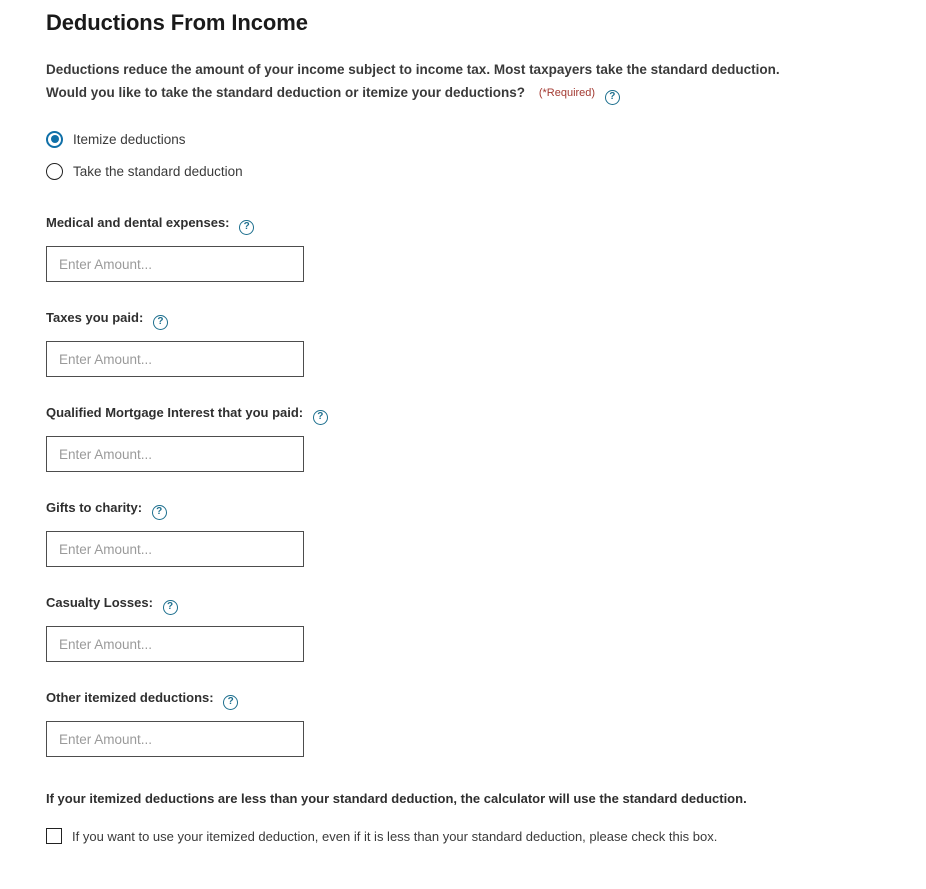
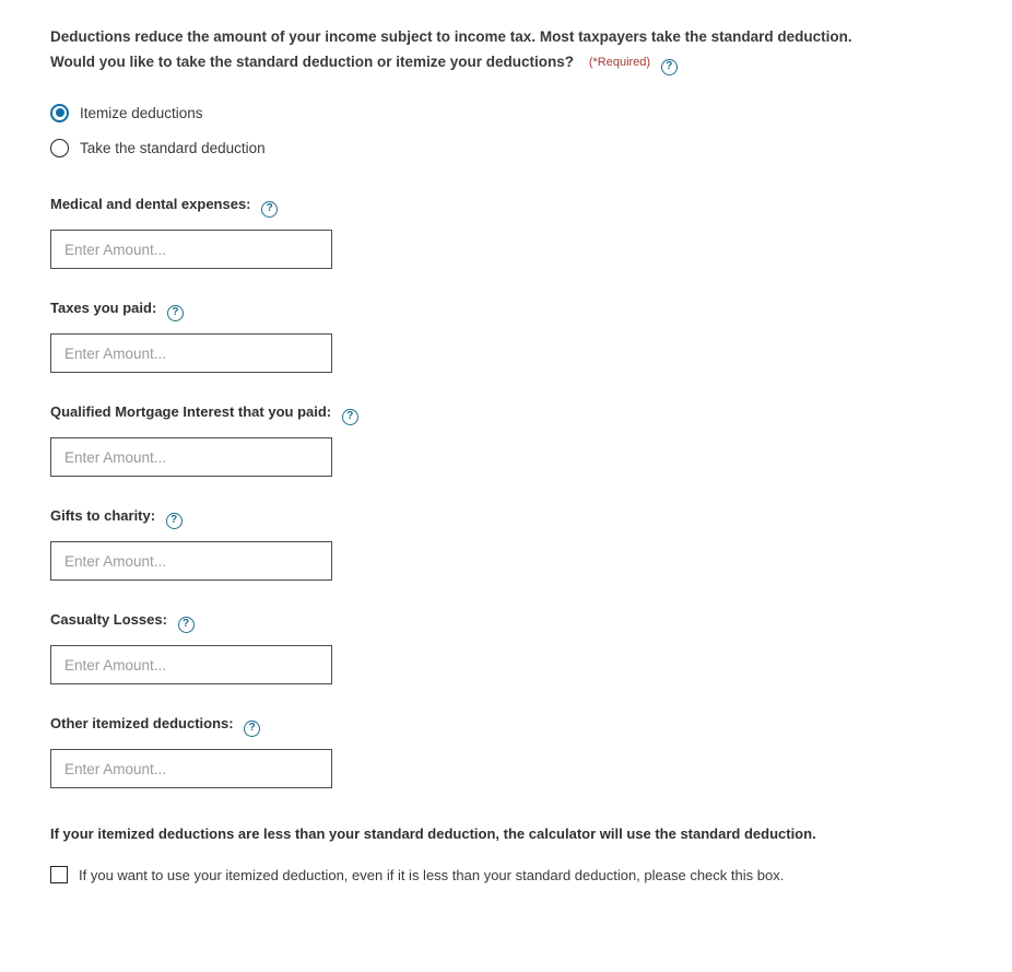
- Deductions From Income
  Deductions reduce the amount of your income subject to income tax. Most taxpayers take the standard deduction.
  Would you like to take the standard deduction or itemize your deductions? (*Required) ?
  Itemize deductions
  Take the standard deduction
  Medical and dental expenses: ?
  Enter Amount...
  Taxes you paid: ?
  Enter Amount...
  Qualified Mortgage Interest that you paid: ?
  Enter Amount...
  Gifts to charity: ?
  Enter Amount...
  Casualty Losses: ?
  Enter Amount...
  Other itemized deductions: ?
  Enter Amount...
  If your itemized deductions are less than your standard deduction, the calculator will use the standard deduction.
  If you want to use your itemized deduction, even if it is less than your standard deduction, please check this box.
